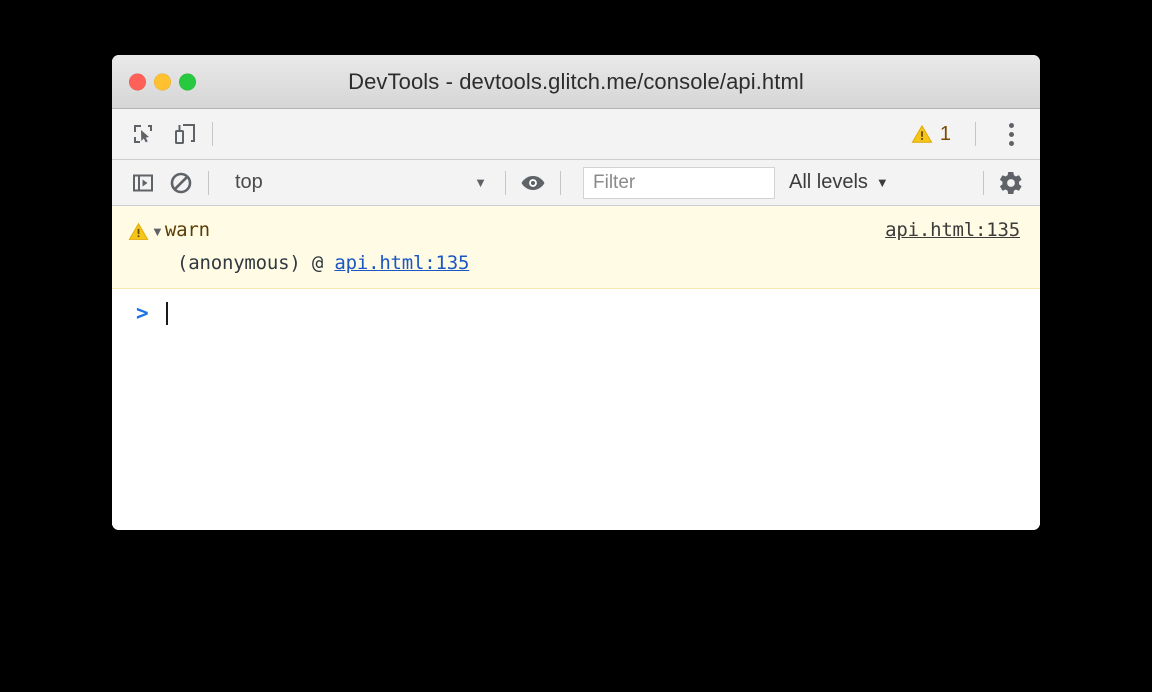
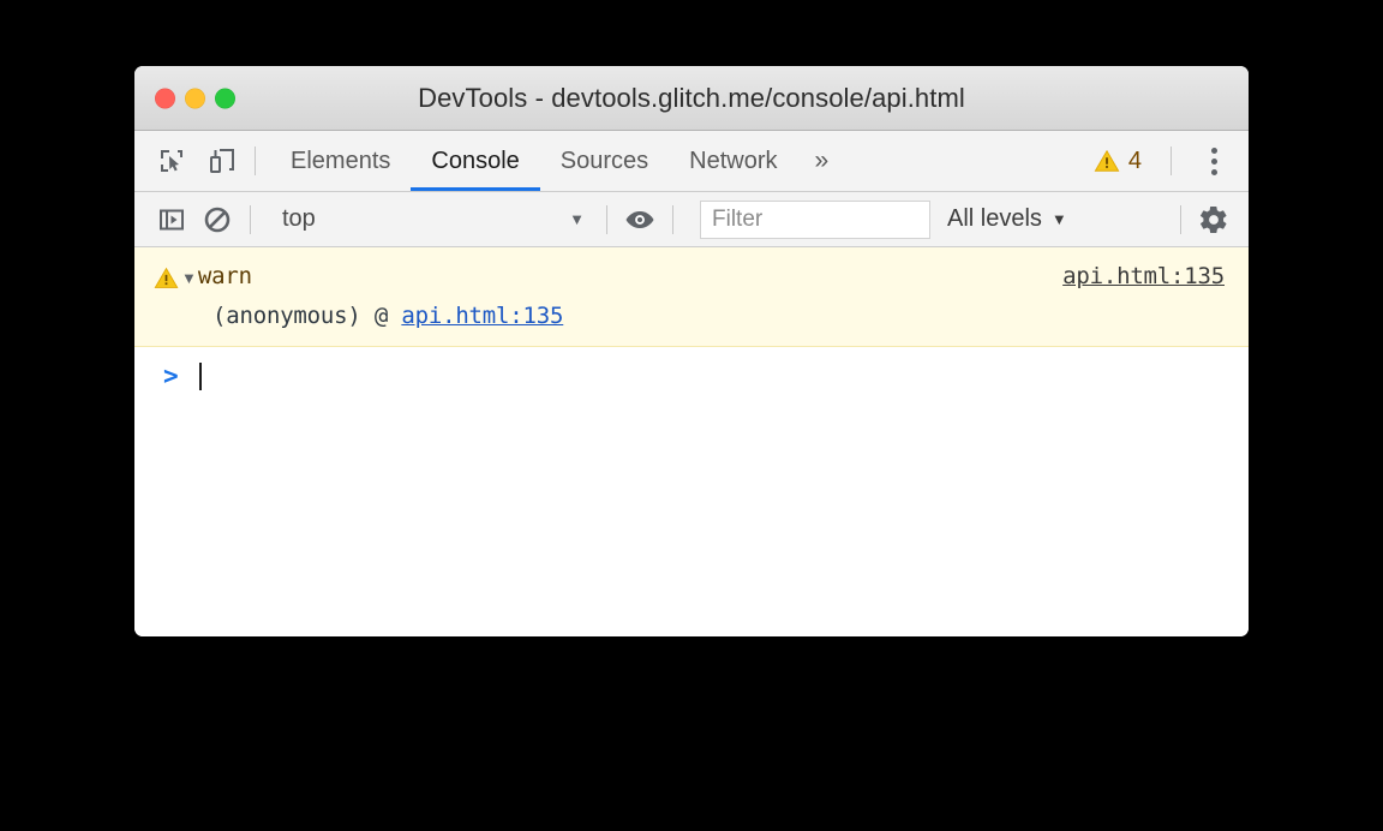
  DevTools - devtools.glitch.me/console/api.html
+ Elements
+ Console
+ Sources
+ Network
+ »
- 1
+ 4
  top
  ▼
  Filter
  All levels
  ▼
  ▼
  warn
  api.html:135
  (anonymous) @ api.html:135
  >
